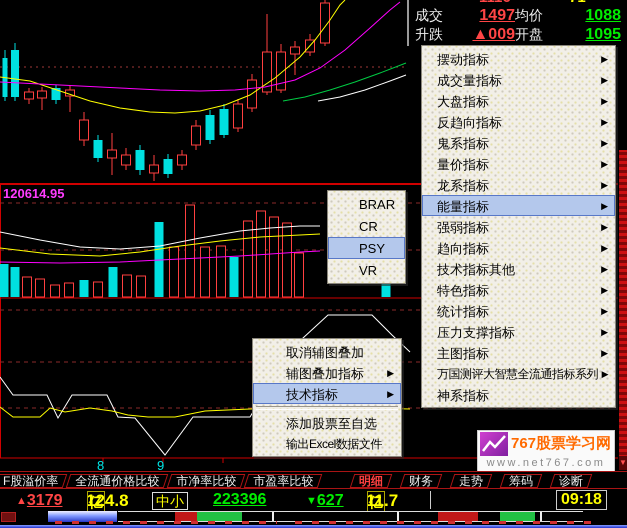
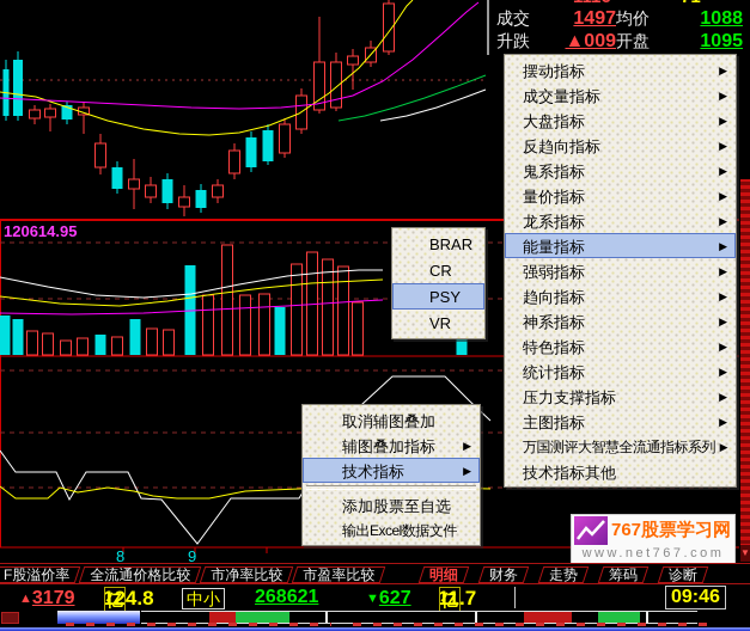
  120614.95
  8
  9
  成交
  1497
  均价
  1088
  升跌
  ▲009
  开盘
  1095
  ▼
  767股票学习网
  www.net767.com
  F股溢价率 全流通价格比较 市净率比较 市盈率比较
  明细 财务 走势 筹码 诊断
  ▲
  3179
  124.8
  亿
  中小
- 223396
+ 268621
  ▼
  627
  11.7
  亿
- 09:18
+ 09:46
  取消辅图叠加
  辅图叠加指标
  ▶
  技术指标
  ▶
  添加股票至自选
  输出Excel数据文件
  BRAR
  CR
  PSY
  VR
  摆动指标
  ▶
  成交量指标
  ▶
  大盘指标
  ▶
  反趋向指标
  ▶
  鬼系指标
  ▶
  量价指标
  ▶
  龙系指标
  ▶
  能量指标
  ▶
  强弱指标
  ▶
  趋向指标
  ▶
- 技术指标其他
+ 神系指标
  ▶
  特色指标
  ▶
  统计指标
  ▶
  压力支撑指标
  ▶
  主图指标
  ▶
  万国测评大智慧全流通指标系列
  ▶
- 神系指标
+ 技术指标其他
